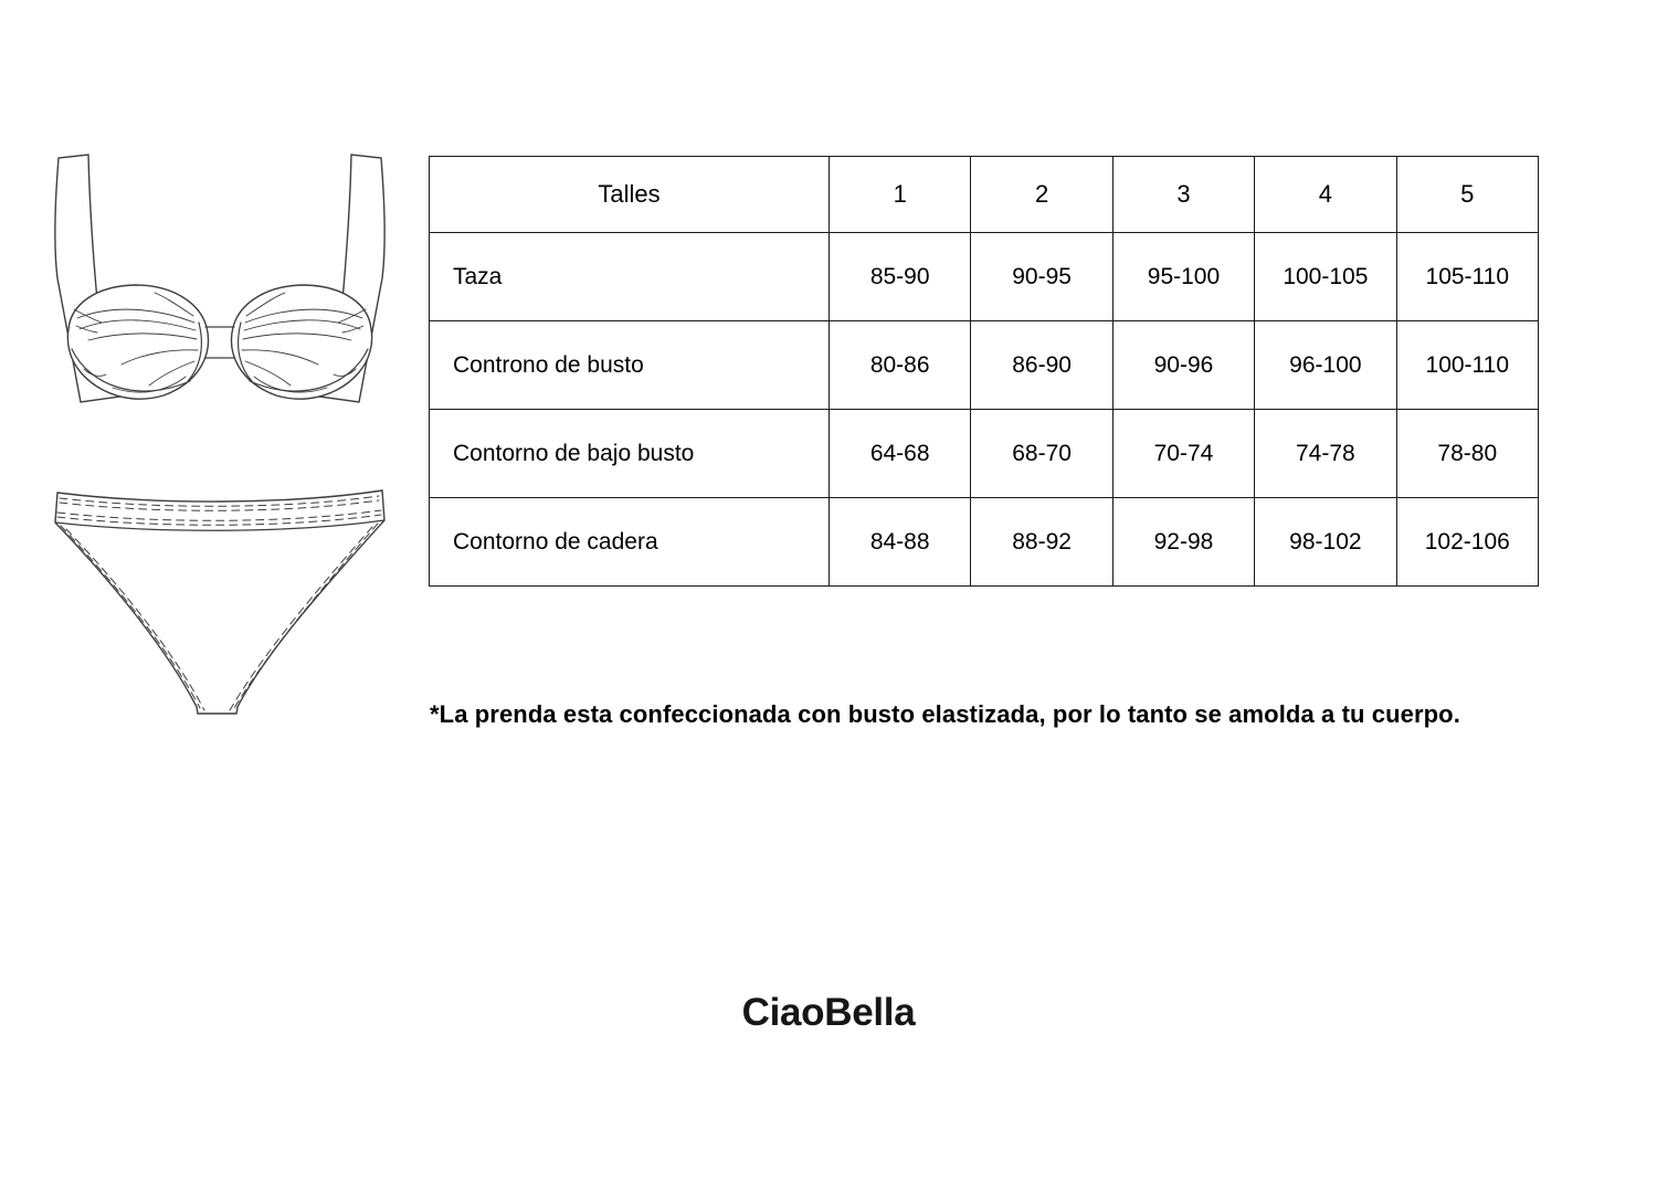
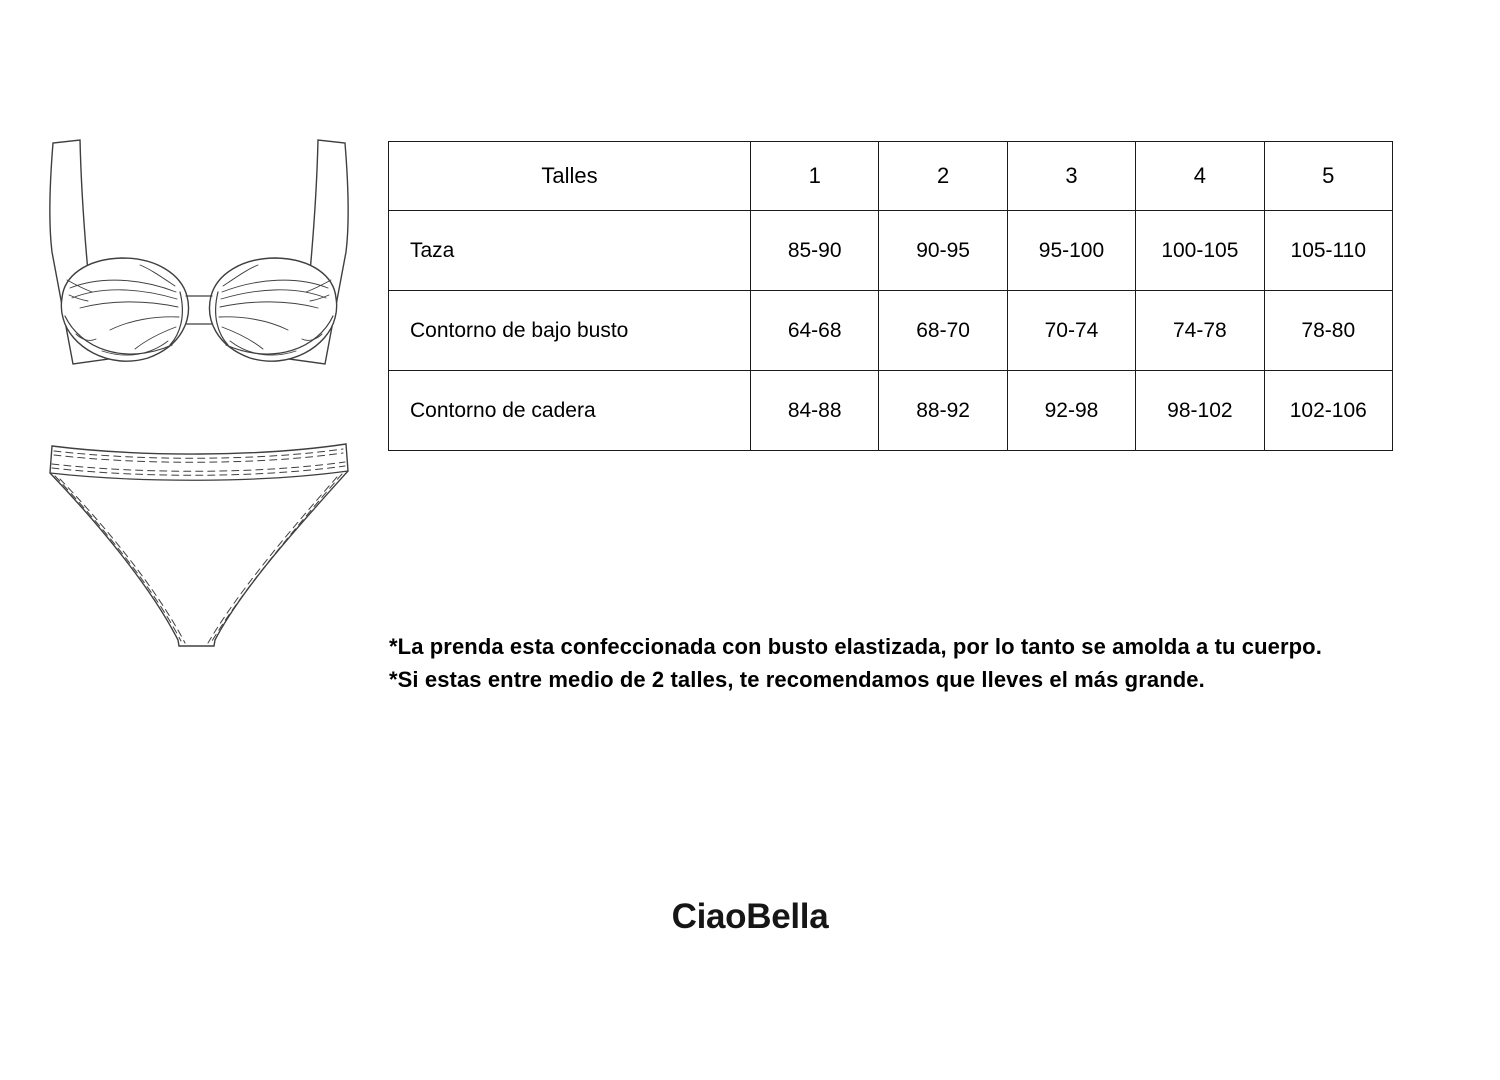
  Talles	1	2	3	4	5
  Taza	85-90	90-95	95-100	100-105	105-110
- Controno de busto	80-86	86-90	90-96	96-100	100-110
  Contorno de bajo busto	64-68	68-70	70-74	74-78	78-80
  Contorno de cadera	84-88	88-92	92-98	98-102	102-106
  *La prenda esta confeccionada con busto elastizada, por lo tanto se amolda a tu cuerpo.
+ *Si estas entre medio de 2 talles, te recomendamos que lleves el más grande.
  CiaoBella
